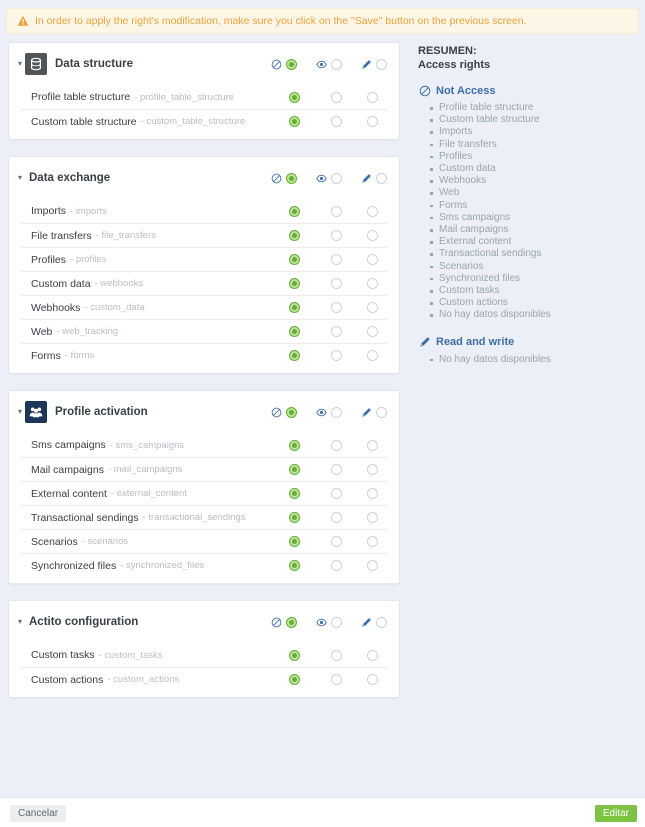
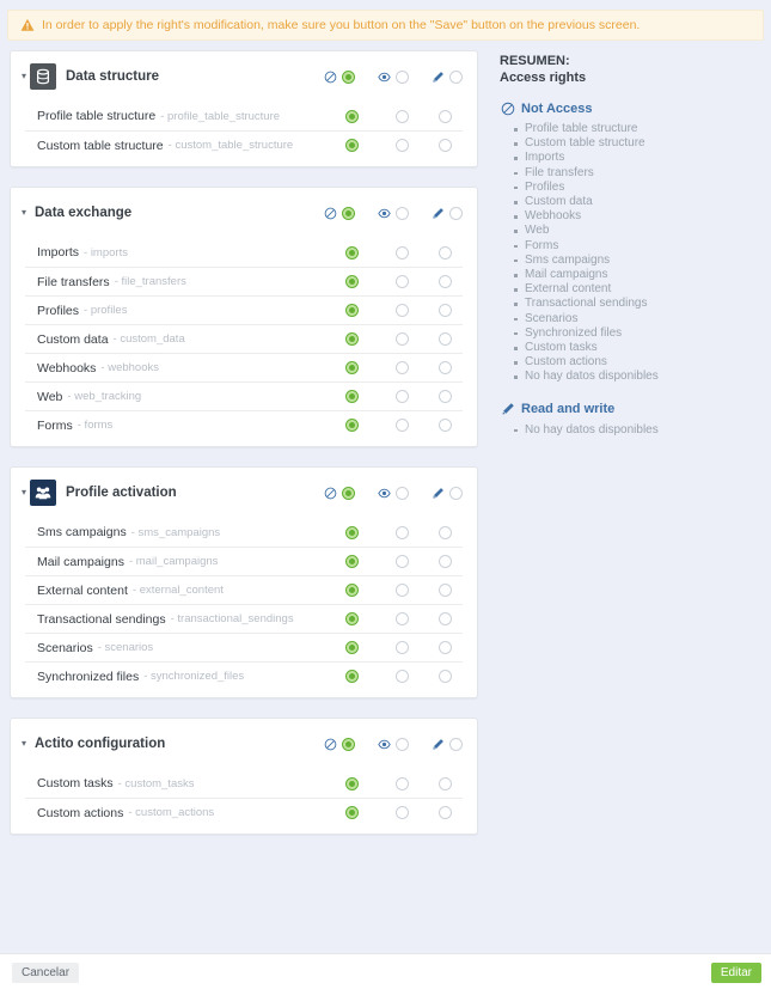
- In order to apply the right's modification, make sure you click on the "Save" button on the previous screen.
+ In order to apply the right's modification, make sure you button on the "Save" button on the previous screen.
  ▾
  Data structure
  Profile table structure
  - profile_table_structure
  Custom table structure
  - custom_table_structure
  ▾
  Data exchange
  Imports
  - imports
  File transfers
  - file_transfers
  Profiles
  - profiles
  Custom data
- - webhooks
+ - custom_data
  Webhooks
- - custom_data
+ - webhooks
  Web
  - web_tracking
  Forms
  - forms
  ▾
  Profile activation
  Sms campaigns
  - sms_campaigns
  Mail campaigns
  - mail_campaigns
  External content
  - external_content
  Transactional sendings
  - transactional_sendings
  Scenarios
  - scenarios
  Synchronized files
  - synchronized_files
  ▾
  Actito configuration
  Custom tasks
  - custom_tasks
  Custom actions
  - custom_actions
  RESUMEN:
  Access rights
  Not Access
  Profile table structure
  Custom table structure
  Imports
  File transfers
  Profiles
  Custom data
  Webhooks
  Web
  Forms
  Sms campaigns
  Mail campaigns
  External content
  Transactional sendings
  Scenarios
  Synchronized files
  Custom tasks
  Custom actions
  No hay datos disponibles
  Read and write
  No hay datos disponibles
  Cancelar
  Editar
